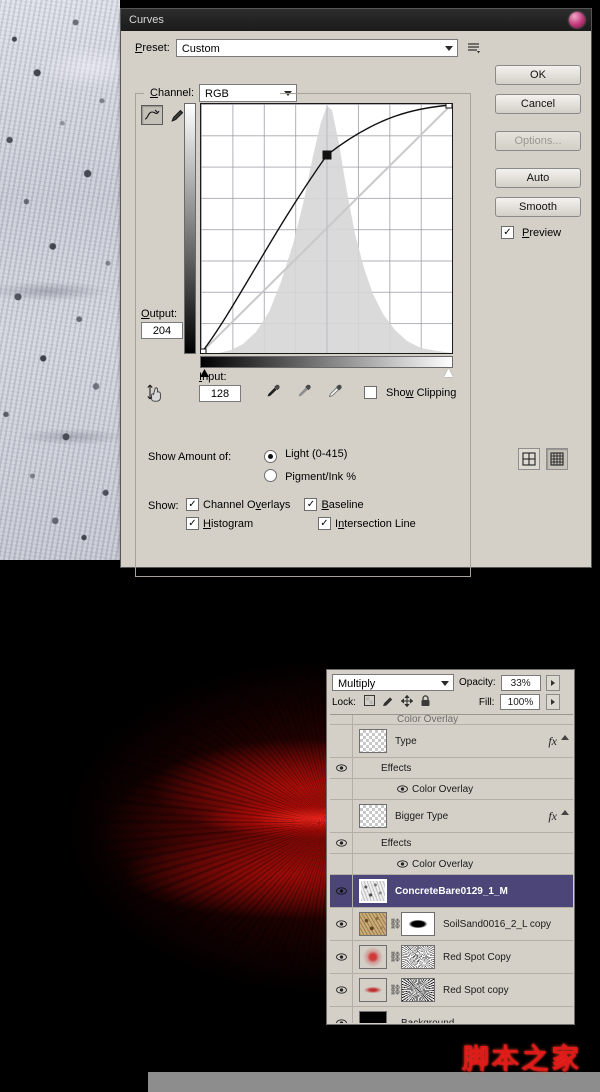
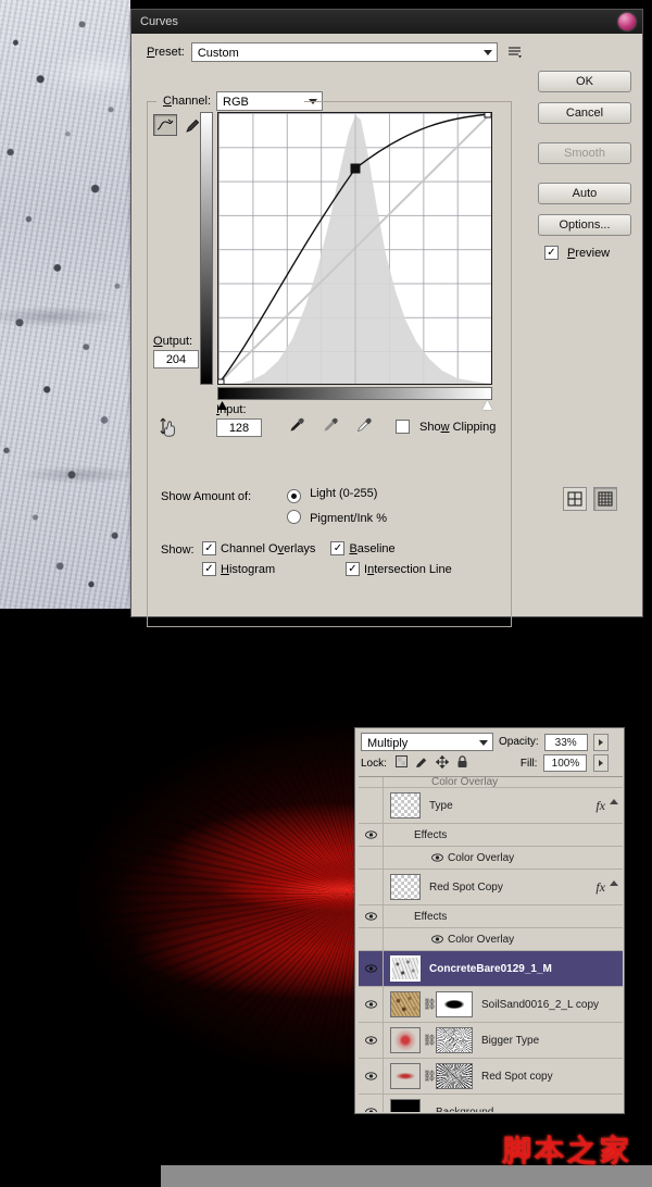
  脚本之家
  Curves
  Preset:
  Custom
  Channel:
  RGB
  Output:
  204
  Input:
  128
  Show Clipping
  Show Amount of:
- Light (0-415)
+ Light (0-255)
  Pigment/Ink %
  Show:
  ✓
  Channel Overlays
  ✓
  Baseline
  ✓
  Histogram
  ✓
  Intersection Line
  OK
  Cancel
- Options...
+ Smooth
  Auto
- Smooth
+ Options...
  ✓
  Preview
  Multiply
  Opacity:
  33%
  Lock:
  Fill:
  100%
  Color Overlay
  Type
  fx
  Effects
  Color Overlay
- Bigger Type
+ Red Spot Copy
  fx
  Effects
  Color Overlay
  ConcreteBare0129_1_M
  ⛓
  SoilSand0016_2_L copy
  ⛓
- Red Spot Copy
+ Bigger Type
  ⛓
  Red Spot copy
